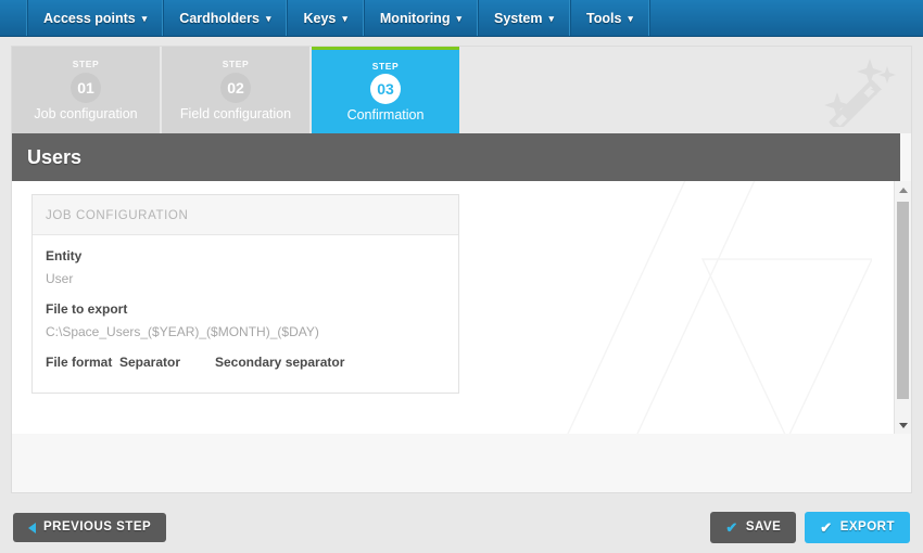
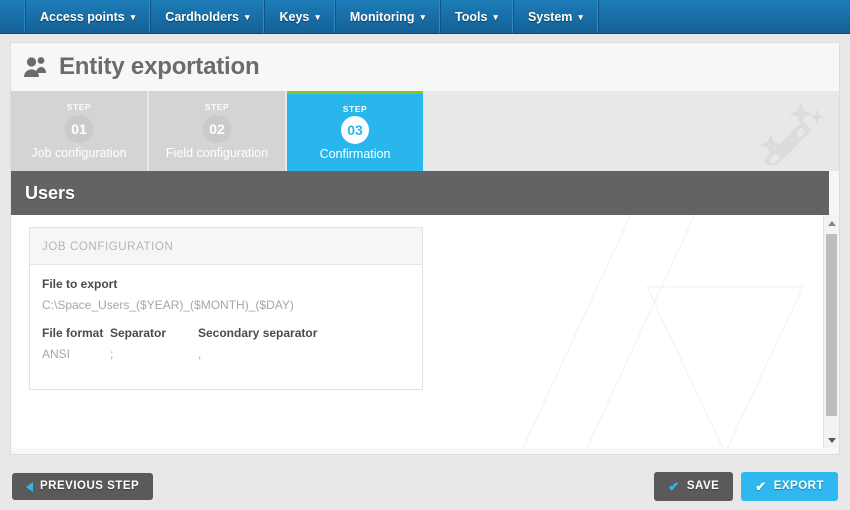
  Access points
  ▾
  Cardholders
  ▾
  Keys
  ▾
  Monitoring
  ▾
- System
+ Tools
  ▾
- Tools
+ System
  ▾
+ Entity exportation
  STEP
  01
  Job configuration
  STEP
  02
  Field configuration
  STEP
  03
  Confirmation
  Users
  JOB CONFIGURATION
- Entity
- User
  File to export
  C:\Space_Users_($YEAR)_($MONTH)_($DAY)
  File format
  Separator
  Secondary separator
+ ANSI
+ ;
+ ,
  PREVIOUS STEP
  ✔
  SAVE
  ✔
  EXPORT
